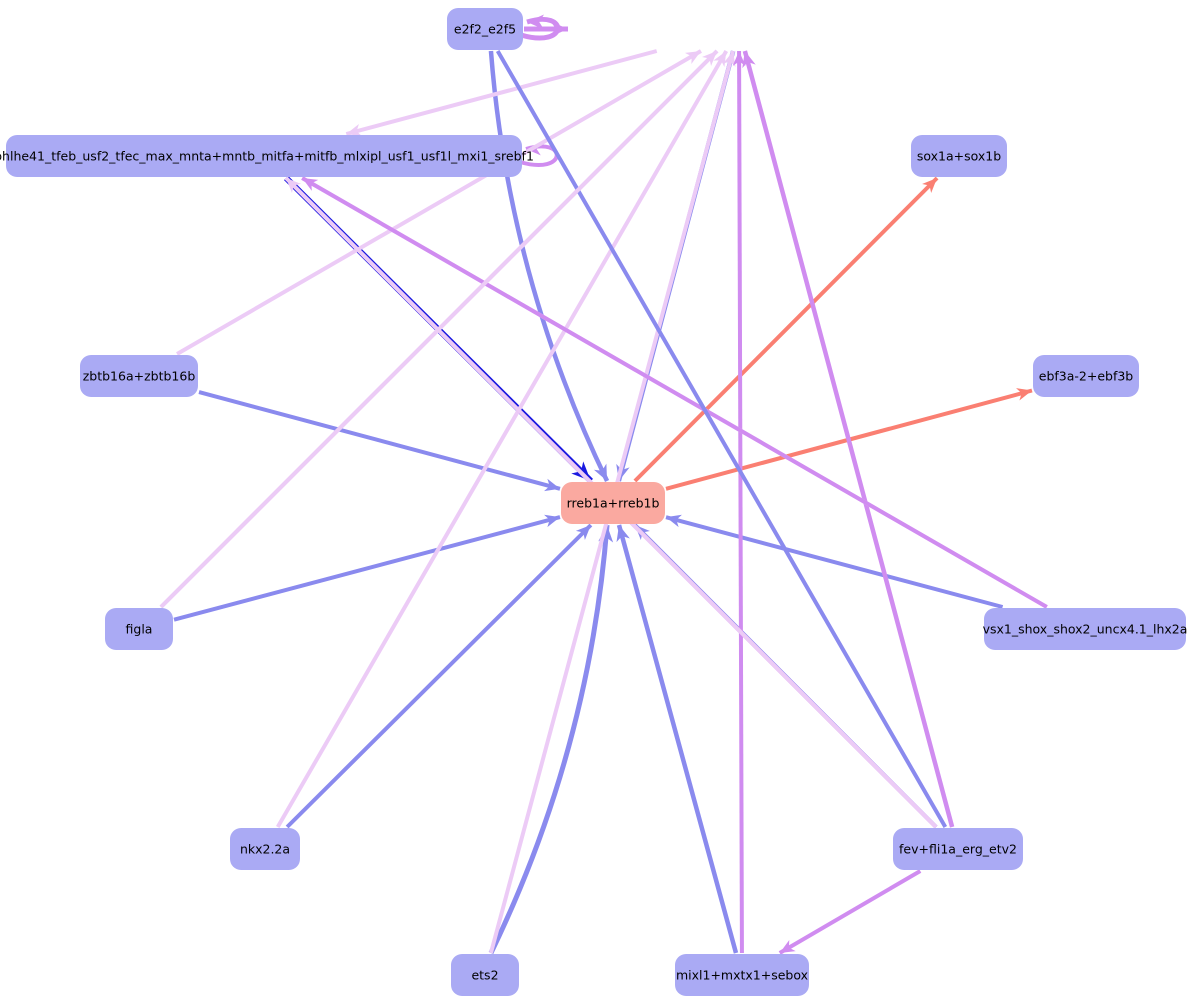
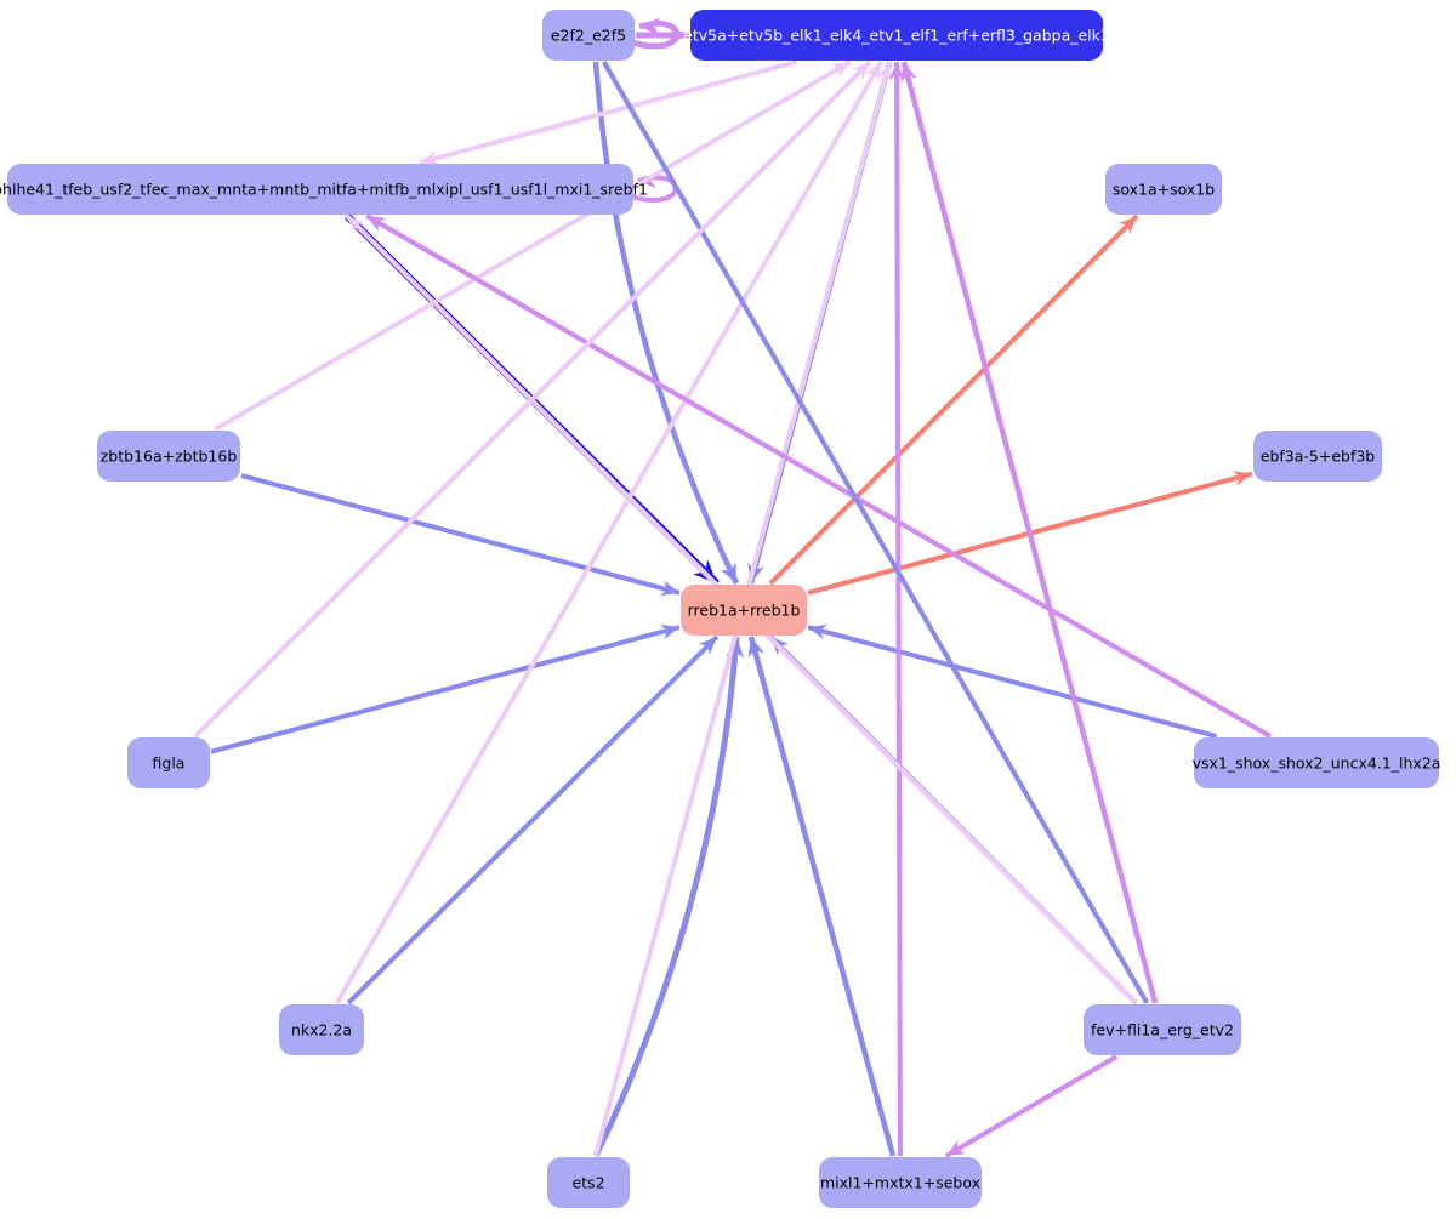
  e2f2_e2f5
+ etv5a+etv5b_elk1_elk4_etv1_elf1_erf+erfl3_gabpa_elk3
  hlhe41_tfeb_usf2_tfec_max_mnta+mntb_mitfa+mitfb_mlxipl_usf1_usf1l_mxi1_srebf1
  sox1a+sox1b
  zbtb16a+zbtb16b
- ebf3a-2+ebf3b
+ ebf3a-5+ebf3b
  rreb1a+rreb1b
  figla
  vsx1_shox_shox2_uncx4.1_lhx2a
  nkx2.2a
  fev+fli1a_erg_etv2
  ets2
  mixl1+mxtx1+sebox
